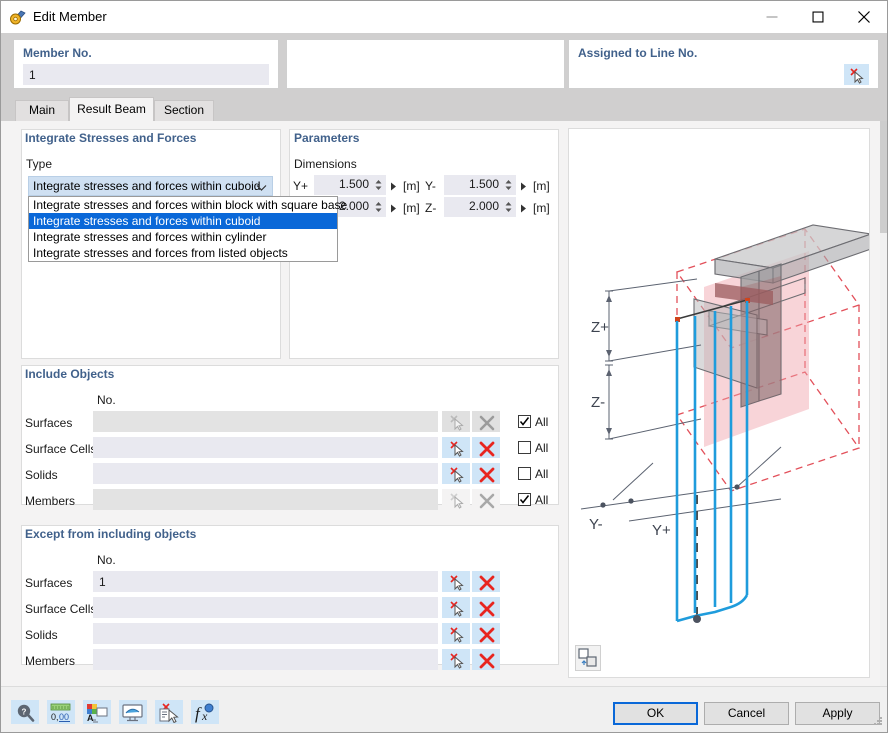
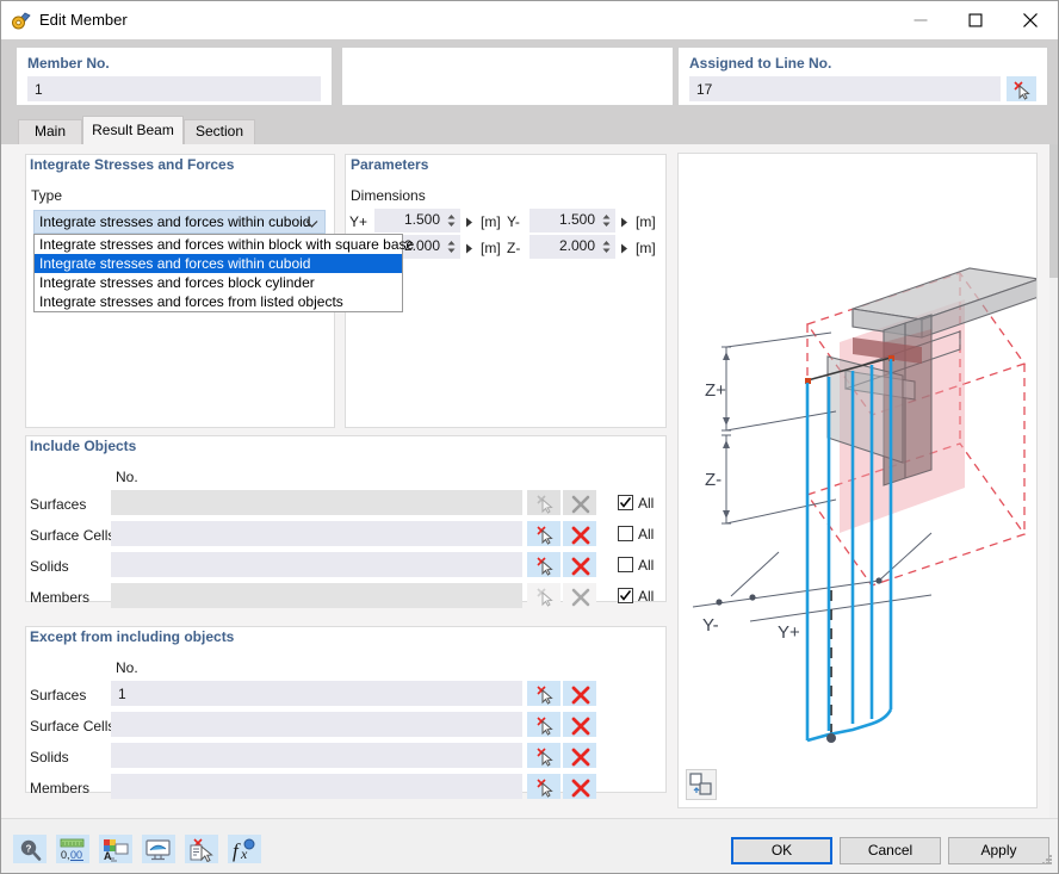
  Edit Member
  Member No.
  1
  Assigned to Line No.
+ 17
  Main
  Result Beam
  Section
  Integrate Stresses and Forces
  Type
  Integrate stresses and forces within cuboi
  Parameters
  Dimensions
  Y+
  1.500
  [m]
  Y-
  1.500
  [m]
  2.000
  [m]
  Z-
  2.000
  [m]
  Integrate stresses and forces within block with square base
  Integrate stresses and forces within cuboid
- Integrate stresses and forces within cylinder
+ Integrate stresses and forces block cylinder
  Integrate stresses and forces from listed objects
  Include Objects
  No.
  Surfaces
  All
  Surface Cell
  All
  Solids
  All
  Members
  All
  Except from including objects
  No.
  Surfaces
  1
  Surface Cell
  Solids
  Members
  Z+
  Z-
  Y-
  Y+
  ?
  0,
  00
  A
  f
  x
  OK
  Cancel
  Apply
